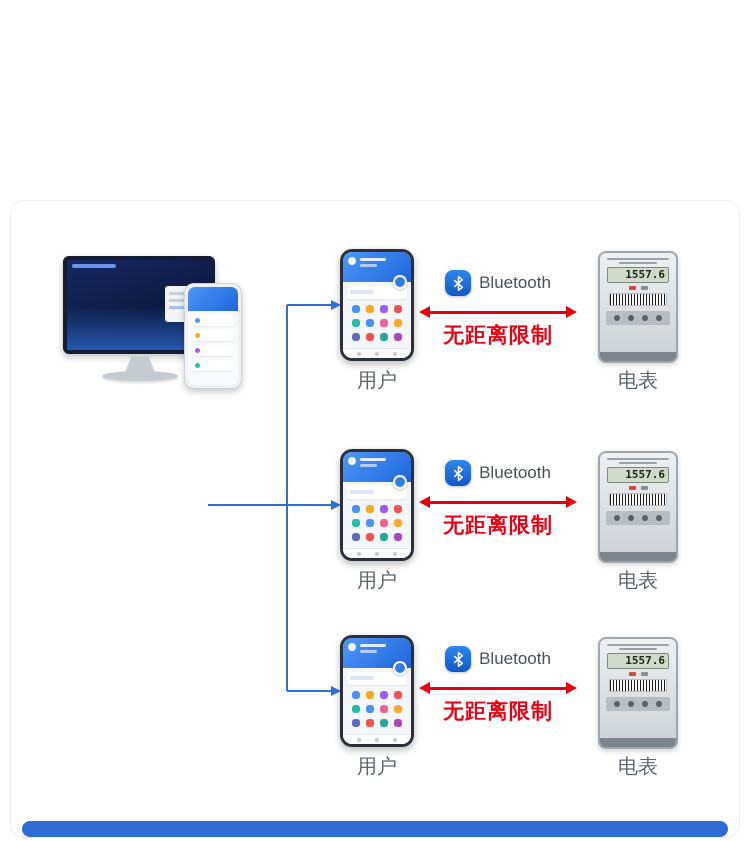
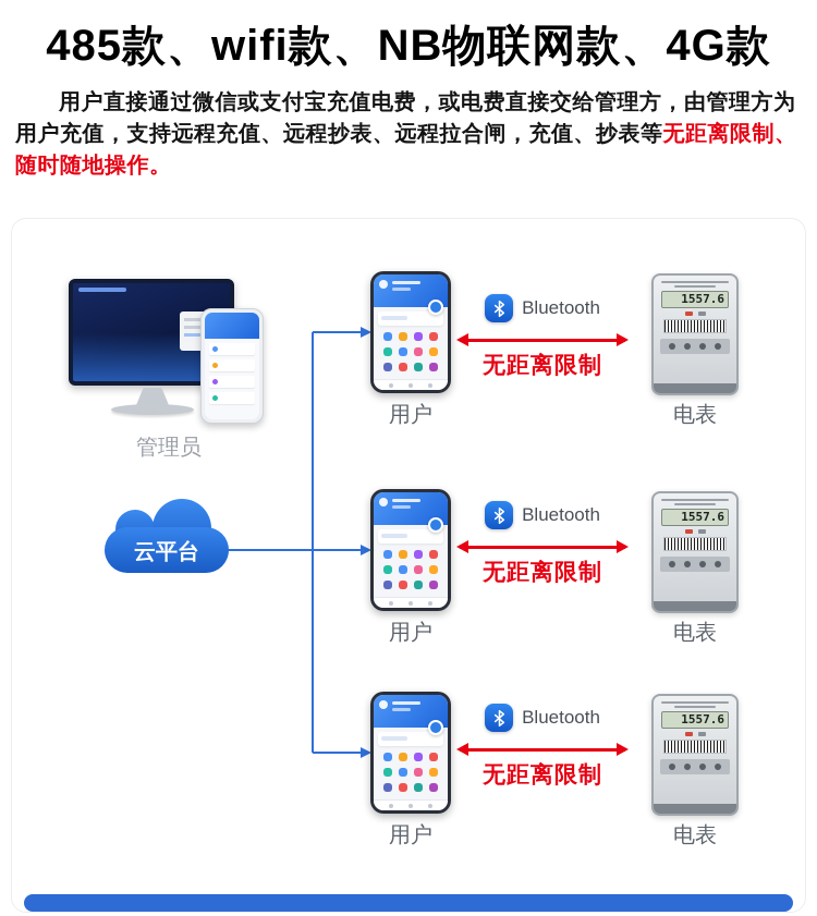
+ 485款、wifi款、NB物联网款、4G款
+ 用户直接通过微信或支付宝充值电费，或电费直接交给管理方，由管理方为用户充值，支持远程充值、远程抄表、远程拉合闸，充值、抄表等无距离限制、随时随地操作。
+ 管理员
+ 云平台
  用户
  Bluetooth
  无距离限制
  1557.6
  电表
  用户
  Bluetooth
  无距离限制
  1557.6
  电表
  用户
  Bluetooth
  无距离限制
  1557.6
  电表
